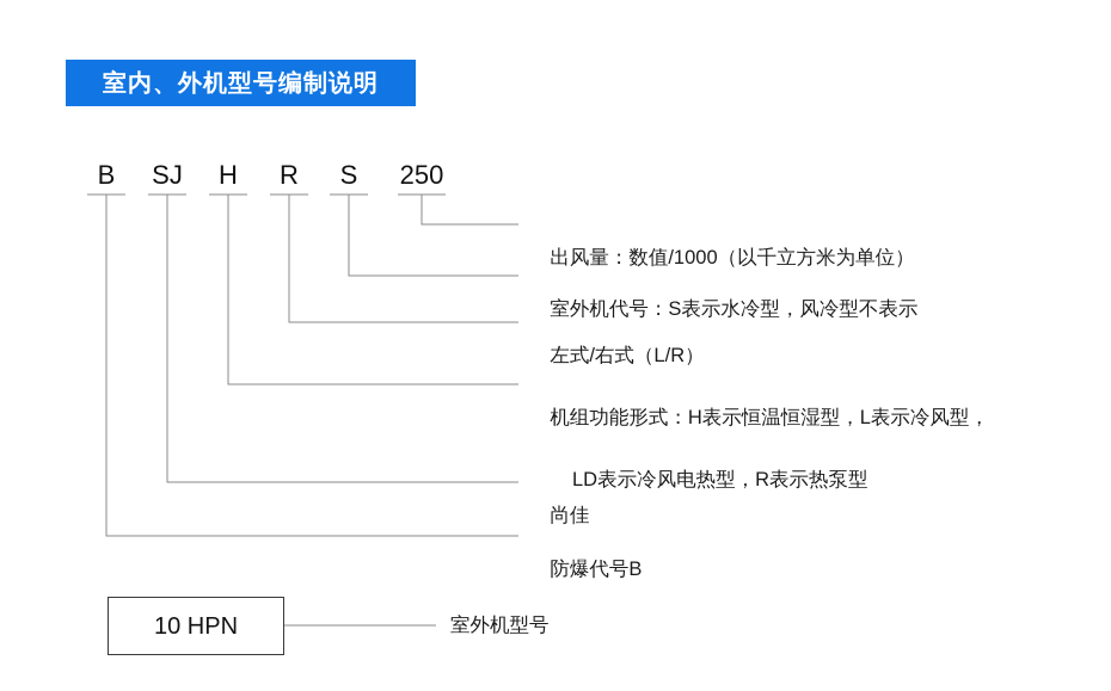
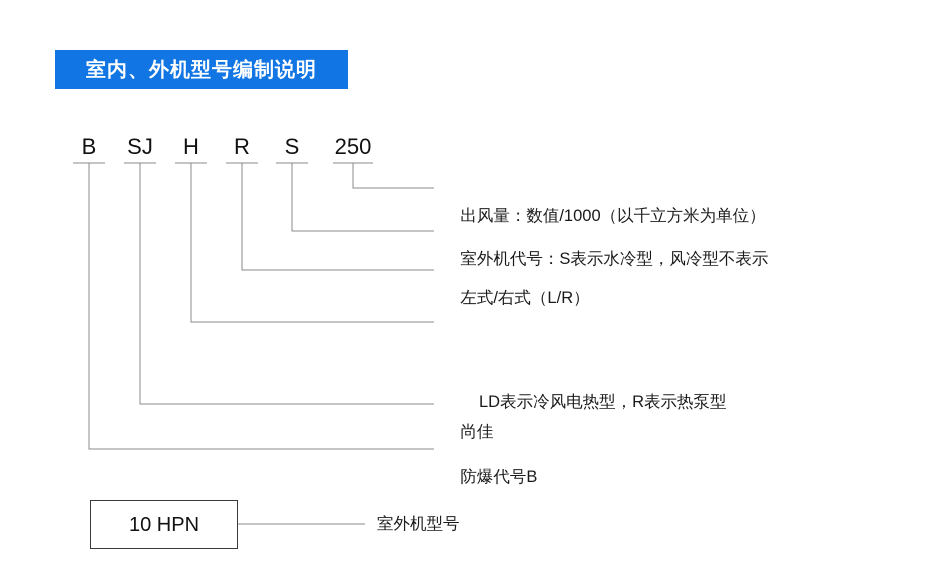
  室内、外机型号编制说明
  B
  SJ
  H
  R
  S
  250
  出风量：数值/1000（以千立方米为单位）
  室外机代号：S表示水冷型，风冷型不表示
  左式/右式（L/R）
- 机组功能形式：H表示恒温恒湿型，L表示冷风型，
  LD表示冷风电热型，R表示热泵型
  尚佳
  防爆代号B
  10 HPN
  室外机型号
